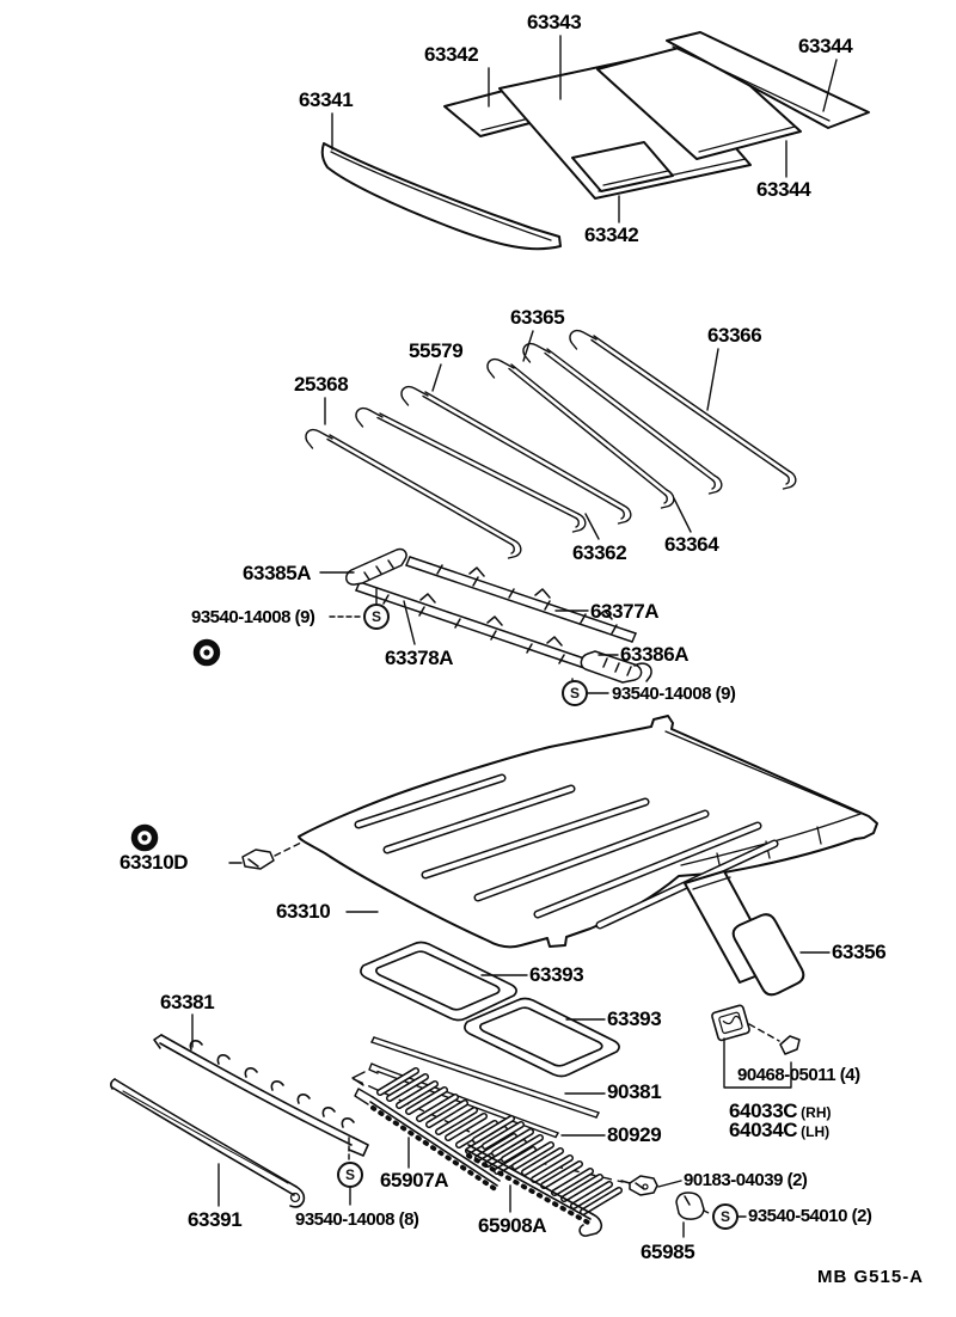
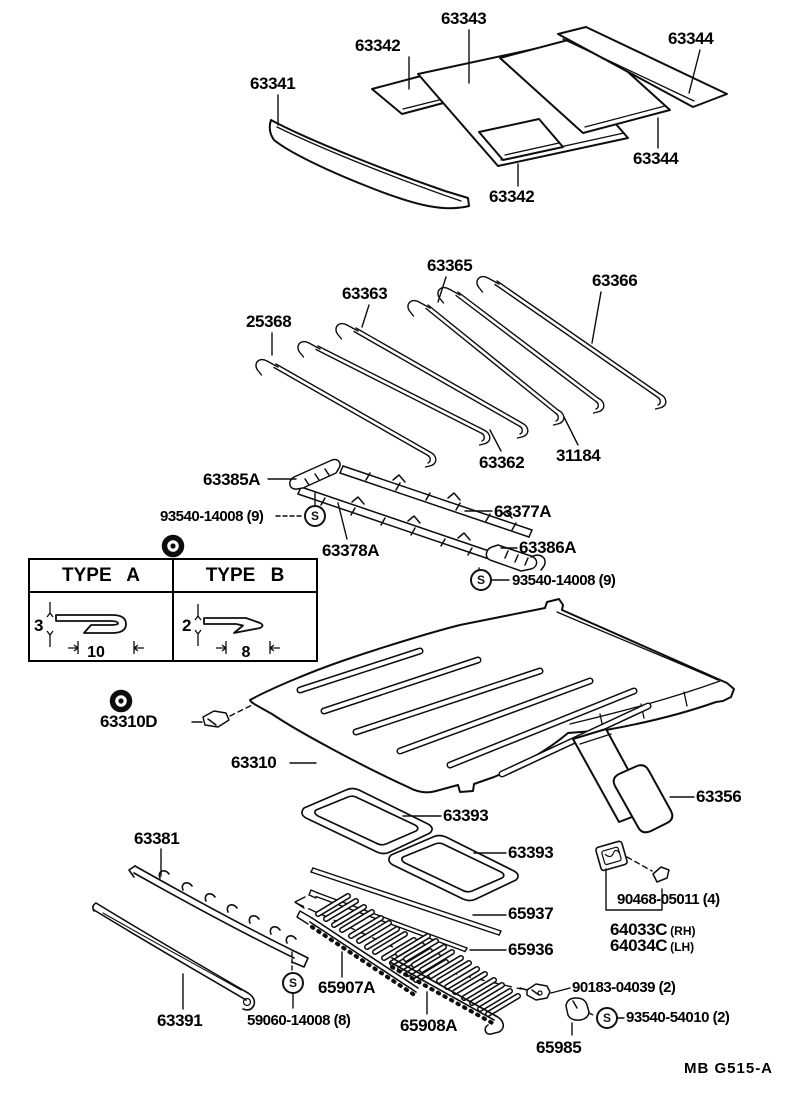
  63343
  63342
  63344
  63341
  63344
  63342
  63365
  63366
- 55579
+ 63363
  25368
  63362
- 63364
+ 31184
  63385A
  93540-14008 (9)
  63377A
  63378A
  63386A
  93540-14008 (9)
  63310D
  63310
  63356
  63393
  63393
  63381
  90468-05011 (4)
  64033C (RH)
  64034C (LH)
- 90381
+ 65937
- 80929
+ 65936
  65907A
  65908A
  63391
- 93540-14008 (8)
+ 59060-14008 (8)
  90183-04039 (2)
  93540-54010 (2)
  65985
  MB G515-A
  S
  S
  S
  S
+ TYPE A
+ TYPE B
+ 3
+ 10
+ 2
+ 8
